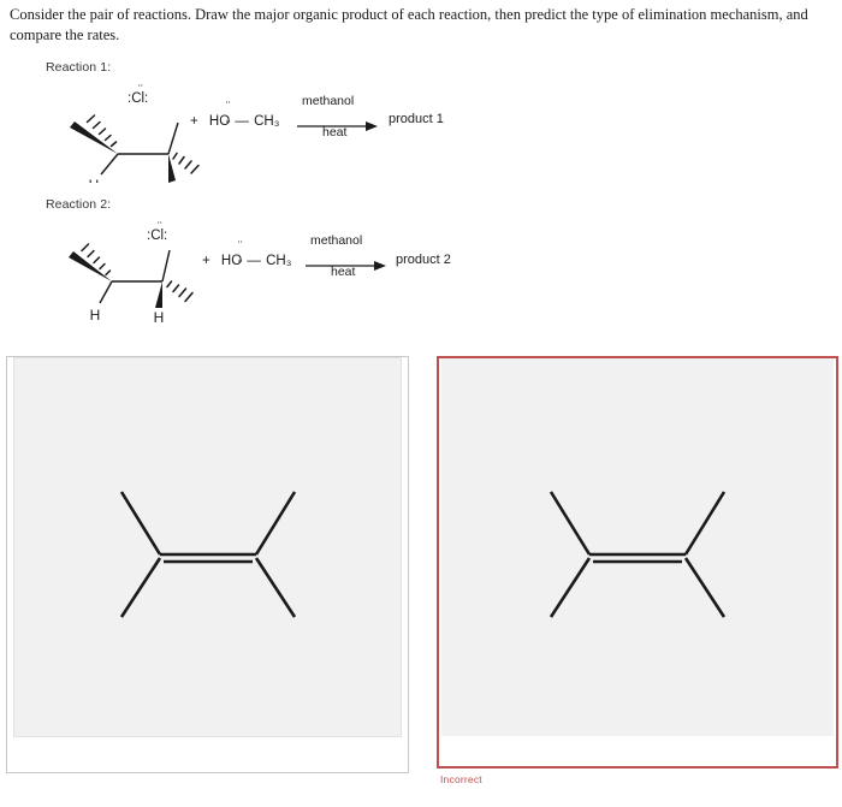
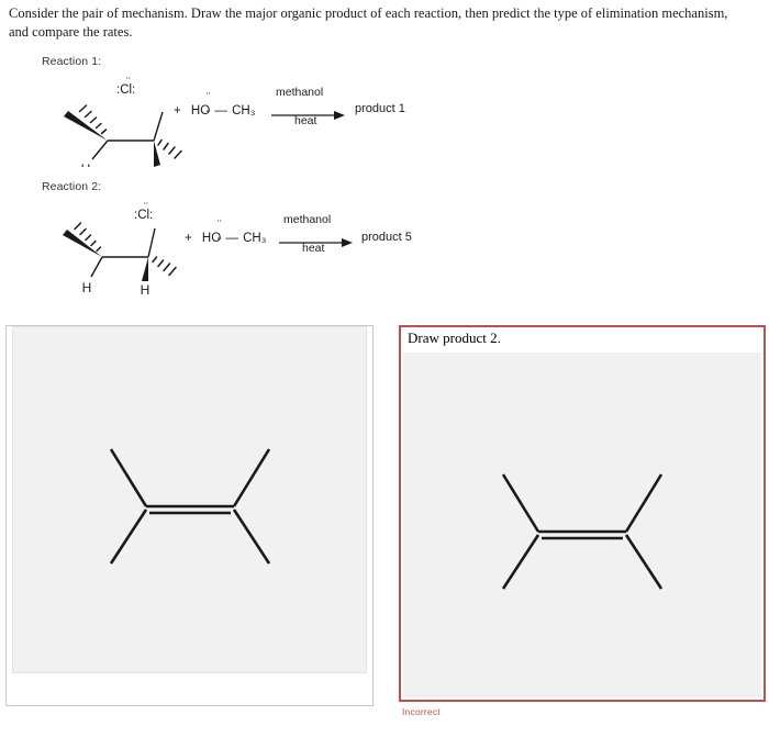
- Consider the pair of reactions. Draw the major organic product of each reaction, then predict the type of elimination mechanism, and compare the rates.
+ Consider the pair of mechanism. Draw the major organic product of each reaction, then predict the type of elimination mechanism, and compare the rates.
  Reaction 1:
  ¨
  :Cl:
  +
  ¨
  ¨
  HO — CH₃
  methanol
  heat
  product 1
  Reaction 2:
  H
  H
  ¨
  :Cl:
  +
  ¨
  ¨
  HO — CH₃
  methanol
  heat
- product 2
+ product 5
+ Draw product 2.
  Incorrect
